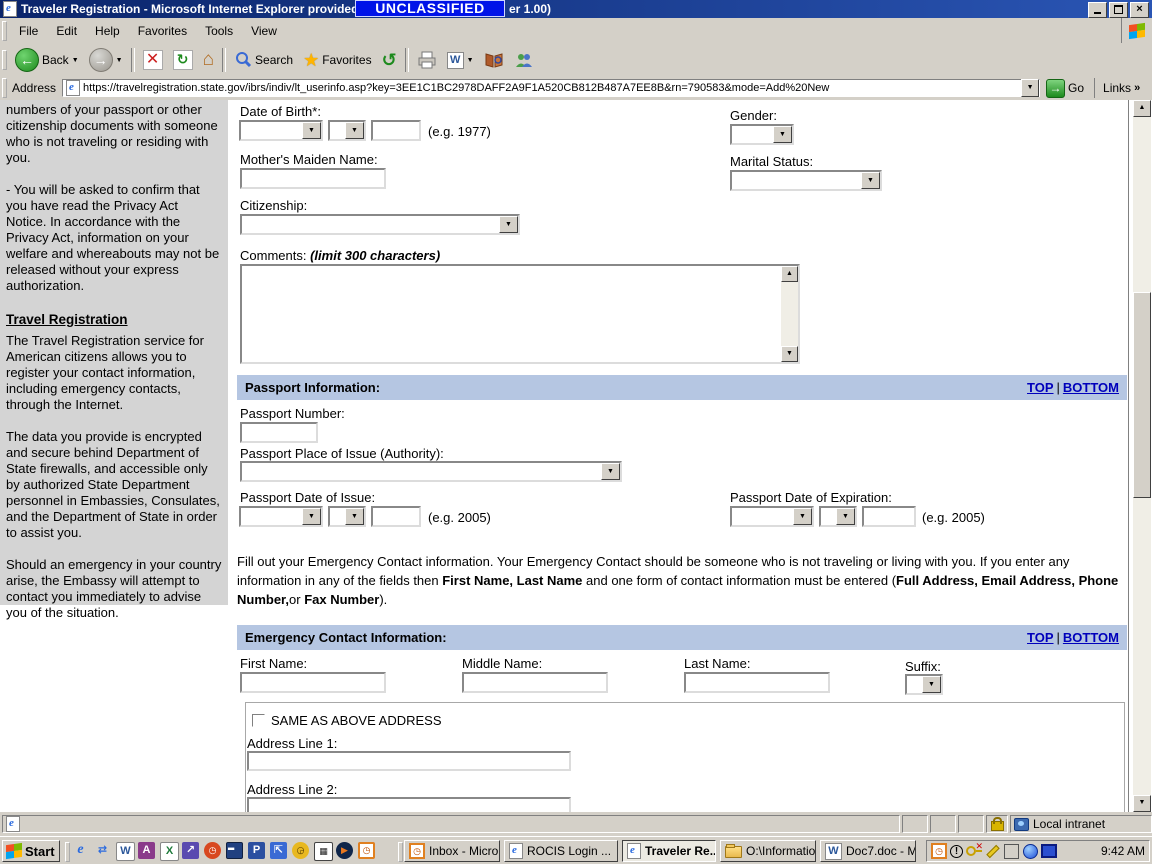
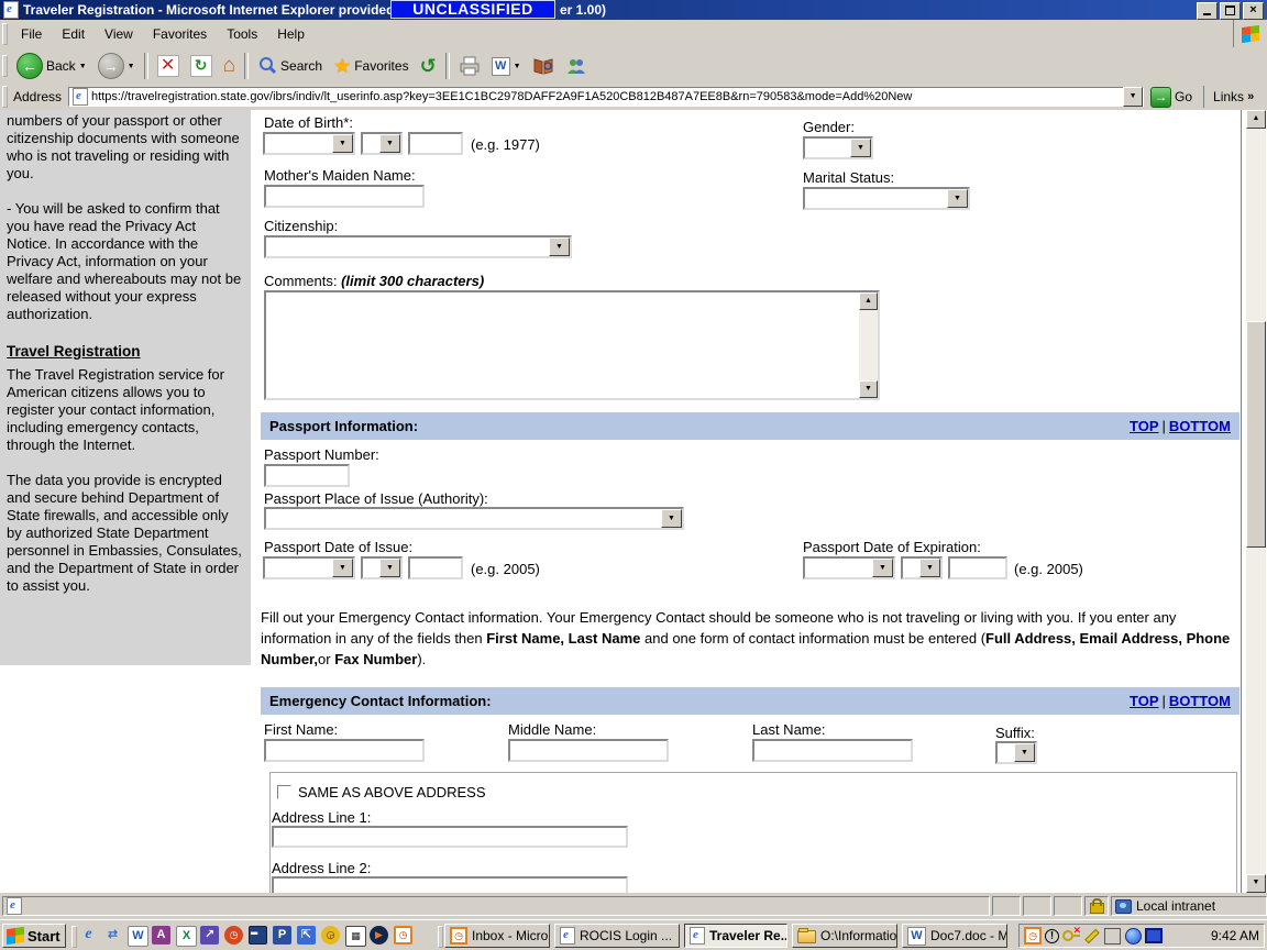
  e
  Traveler Registration - Microsoft Internet Explorer provide
  UNCLASSIFIED
  er 1.00)
  ×
  File
  Edit
- Help
+ View
  Favorites
  Tools
- View
+ Help
  ←
  Back
  →
  ✕
  ↻
  ⌂
  Search
  ★
  Favorites
  ↺
  W
  Address
  e
  https://travelregistration.state.gov/ibrs/indiv/lt_userinfo.asp?key=3EE1C1BC2978DAFF2A9F1A520CB812B487A7EE8B&rn=790583&mode=Add%20New
  →
  Go
  Links
  »
  numbers of your passport or other citizenship documents with someone who is not traveling or residing with you.
  - You will be asked to confirm that you have read the Privacy Act Notice. In accordance with the Privacy Act, information on your welfare and whereabouts may not be released without your express authorization.
  Travel Registration
  The Travel Registration service for American citizens allows you to register your contact information, including emergency contacts, through the Internet.
  The data you provide is encrypted and secure behind Department of State firewalls, and accessible only by authorized State Department personnel in Embassies, Consulates, and the Department of State in order to assist you.
- Should an emergency in your country arise, the Embassy will attempt to contact you immediately to advise you of the situation.
  Date of Birth*:
  (e.g. 1977)
  Gender:
  Mother's Maiden Name:
  Marital Status:
  Citizenship:
  Comments: (limit 300 characters)
  Passport Information:
  TOP | BOTTOM
  Passport Number:
  Passport Place of Issue (Authority):
  Passport Date of Issue:
  (e.g. 2005)
  Passport Date of Expiration:
  (e.g. 2005)
  Fill out your Emergency Contact information. Your Emergency Contact should be someone who is not traveling or living with you. If you enter any information in any of the fields then First Name, Last Name and one form of contact information must be entered (Full Address, Email Address, Phone Number,or Fax Number).
  Emergency Contact Information:
  TOP | BOTTOM
  First Name:
  Middle Name:
  Last Name:
  Suffix:
  SAME AS ABOVE ADDRESS
  Address Line 1:
  Address Line 2:
  e
  Local intranet
  Start
  e
  ⇄
  W
  A
  X
  ↗
  ◷
  ▂
  P
  ⇱
  ◶
  ▦
  ▶
  ◷
  ◷
  Inbox - Micro
  e
  ROCIS Login ...
  e
  Traveler Re..
  O:\Informatio
  W
  Doc7.doc - M
  ◷
  !
  ✕
  9:42 AM
